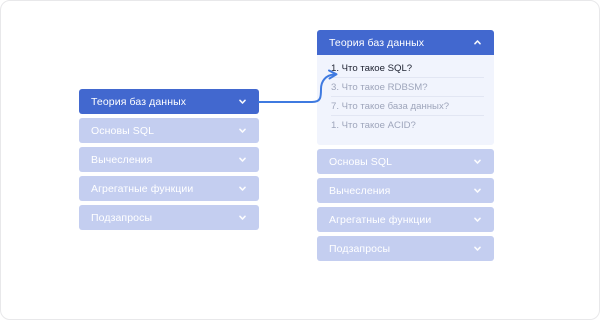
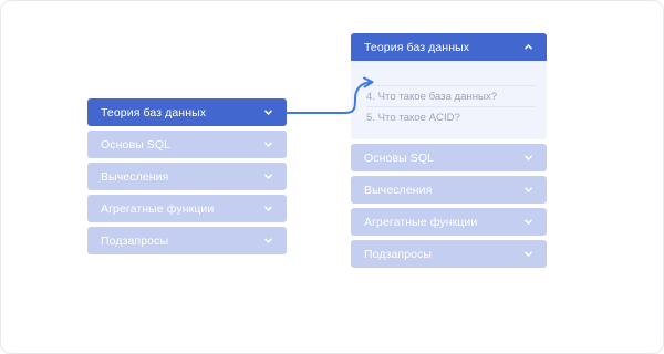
  Теория баз данных
  Основы SQL
  Вычесления
  Агрегатные функции
  Подзапросы
  Теория баз данных
- 1. Что такое SQL?
- 3. Что такое RDBSM?
- 7. Что такое база данных?
+ 4. Что такое база данных?
- 1. Что такое ACID?
+ 5. Что такое ACID?
  Основы SQL
  Вычесления
  Агрегатные функции
  Подзапросы
